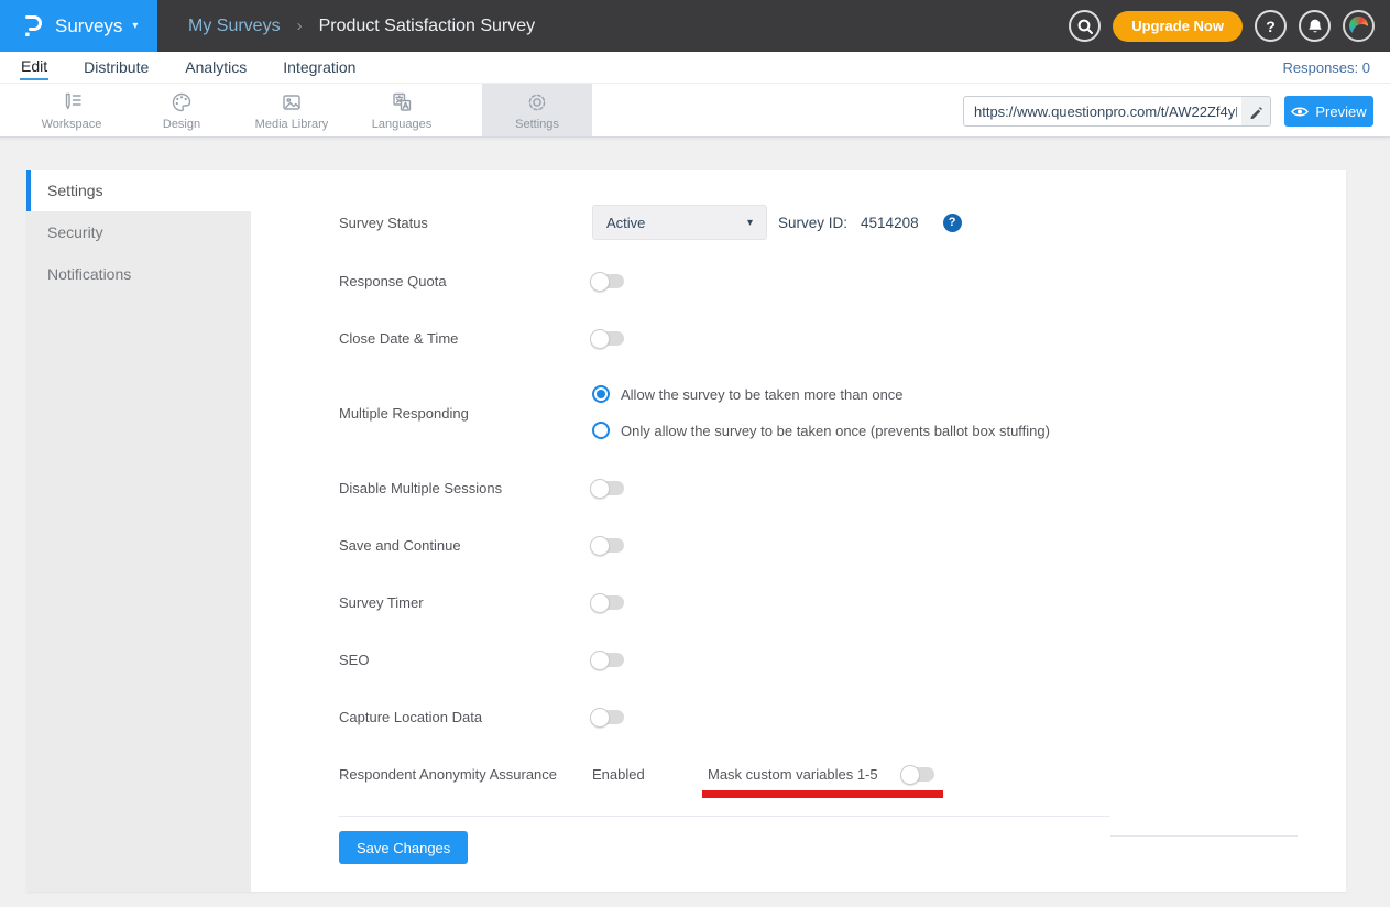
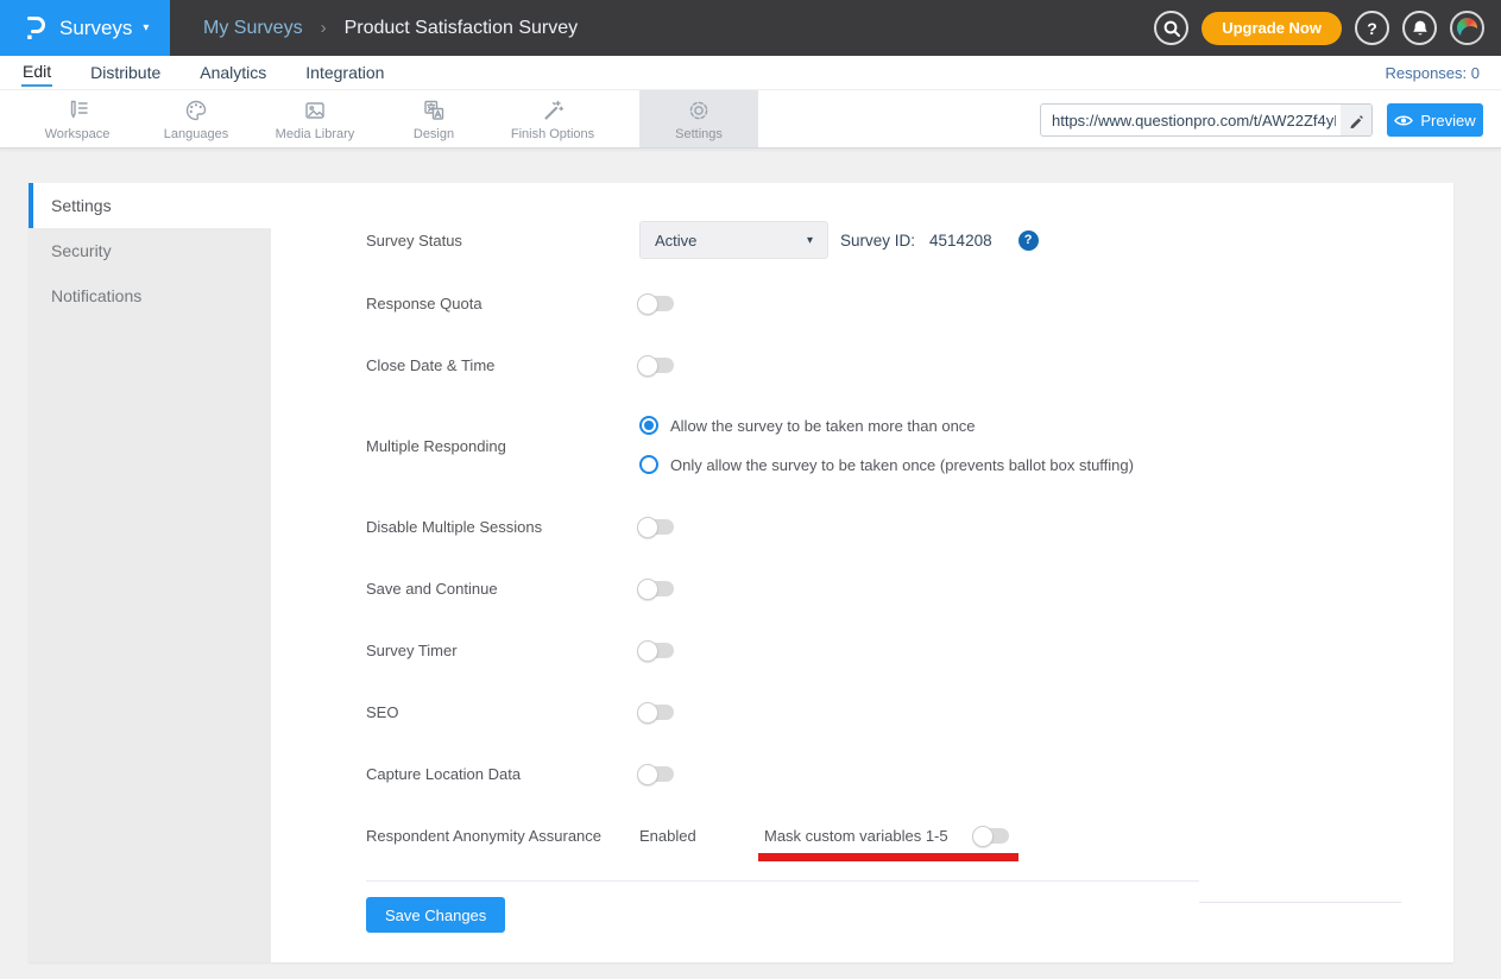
  Surveys
  ▾
  My Surveys
  ›
  Product Satisfaction Survey
  Upgrade Now
  ?
  Edit
  Distribute
  Analytics
  Integration
  Responses: 0
  Workspace
- Design
+ Languages
  Media Library
- Languages
+ Design
+ Finish Options
  Settings
  https://www.questionpro.com/t/AW22Zf4y
  Preview
  Settings
  Security
  Notifications
  Survey Status
  Active
  ▾
  Survey ID:
  4514208
  ?
  Response Quota
  Close Date & Time
  Multiple Responding
  Allow the survey to be taken more than once
  Only allow the survey to be taken once (prevents ballot box stuffing)
  Disable Multiple Sessions
  Save and Continue
  Survey Timer
  SEO
  Capture Location Data
  Respondent Anonymity Assurance
  Enabled
  Mask custom variables 1-5
  Save Changes
